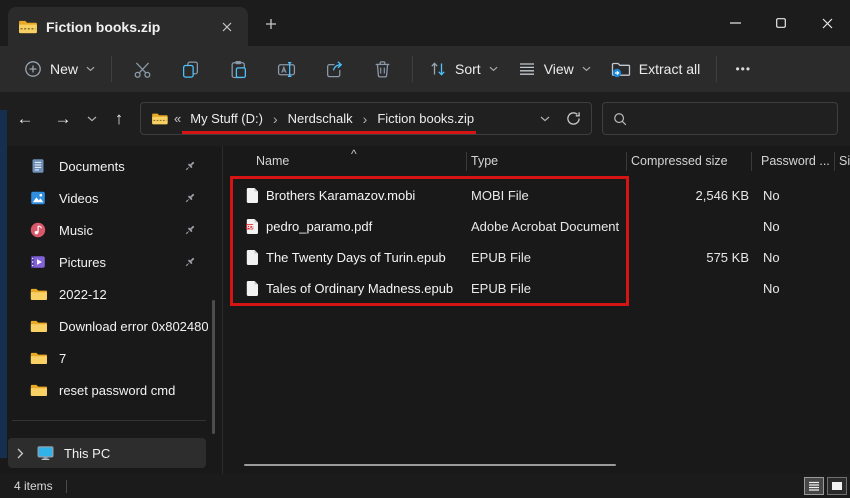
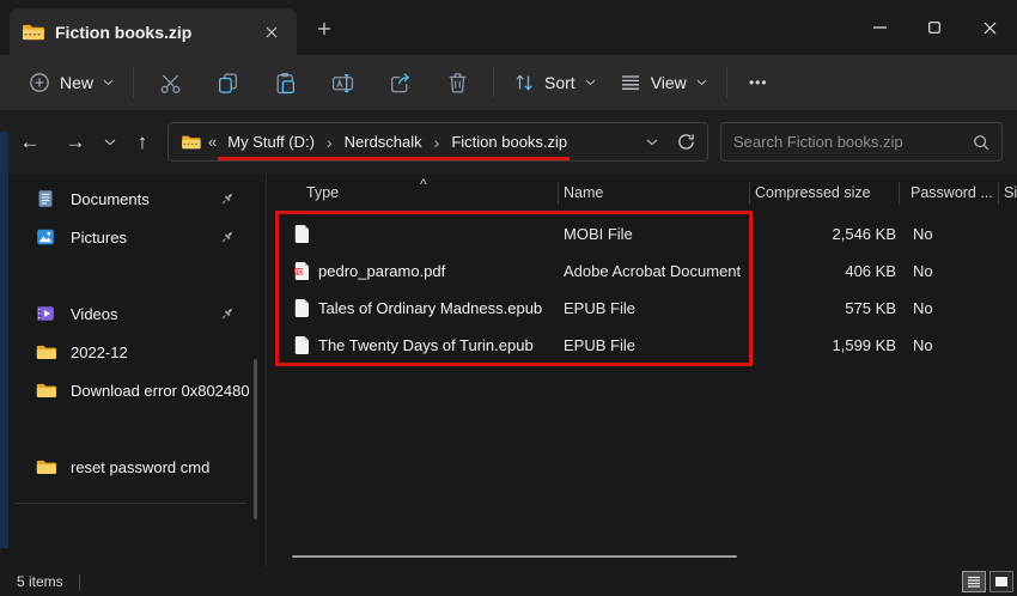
  Fiction books.zip
  New
  Sort
  View
- Extract all
  •••
  ←
  →
  ↑
  «
  My Stuff (D:)
  ›
  Nerdschalk
  ›
  Fiction books.zip
+ Search Fiction books.zip
  Documents
- Videos
+ Pictures
- Music
- Pictures
+ Videos
  2022-12
  Download error 0x802480
- 7
  reset password cmd
- This PC
- Name
+ Type
  ^
- Type
+ Name
  Compressed size
  Password ...
  Si
- Brothers Karamazov.mobi
  MOBI File
  2,546 KB
  No
  pedro_paramo.pdf
  Adobe Acrobat Document
+ 406 KB
  No
- The Twenty Days of Turin.epub
+ Tales of Ordinary Madness.epub
  EPUB File
  575 KB
  No
- Tales of Ordinary Madness.epub
+ The Twenty Days of Turin.epub
  EPUB File
+ 1,599 KB
  No
- 4 items
+ 5 items
